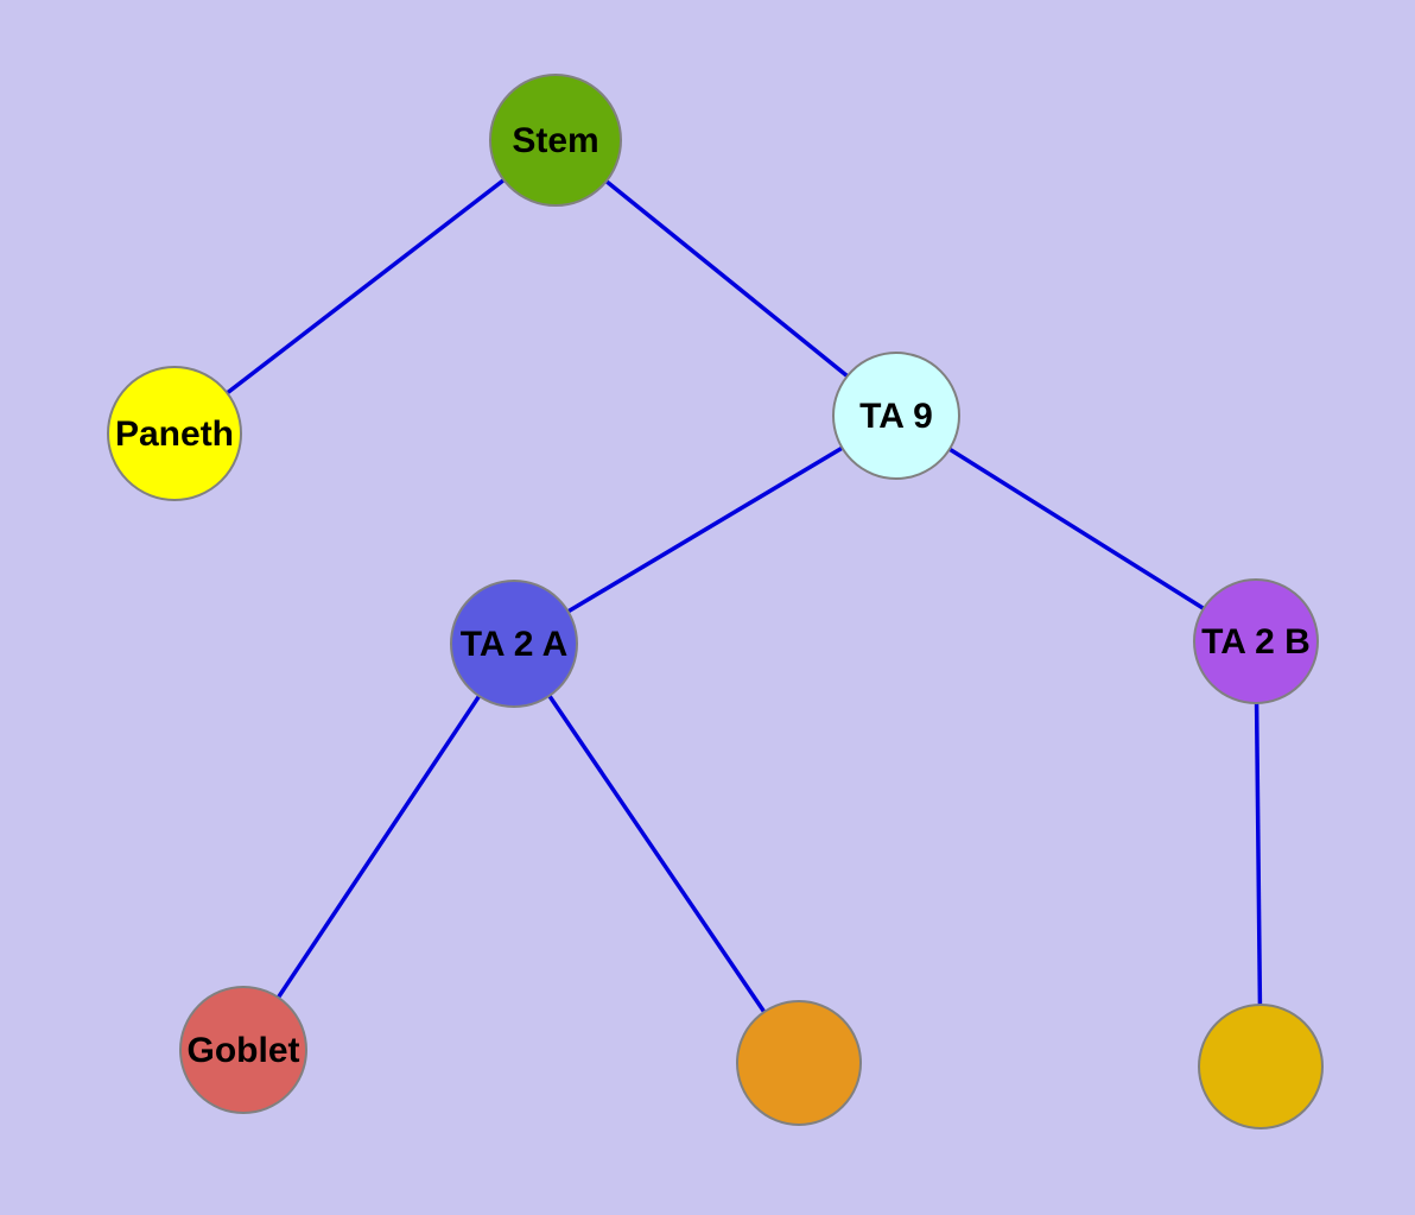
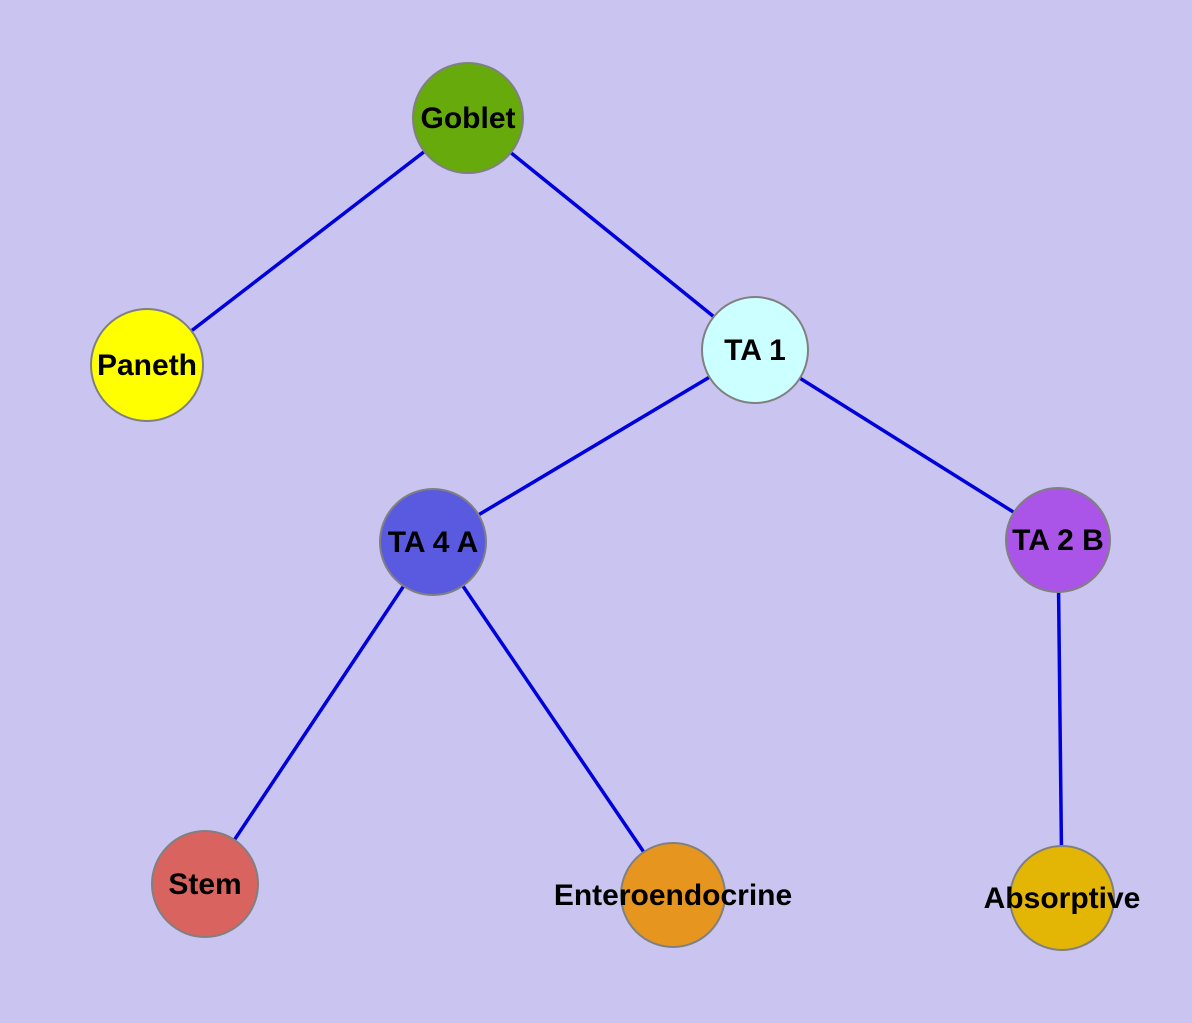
- Stem
+ Goblet
  Paneth
- TA 9
+ TA 1
- TA 2 A
+ TA 4 A
  TA 2 B
- Goblet
+ Stem
+ Enteroendocrine
+ Absorptive
